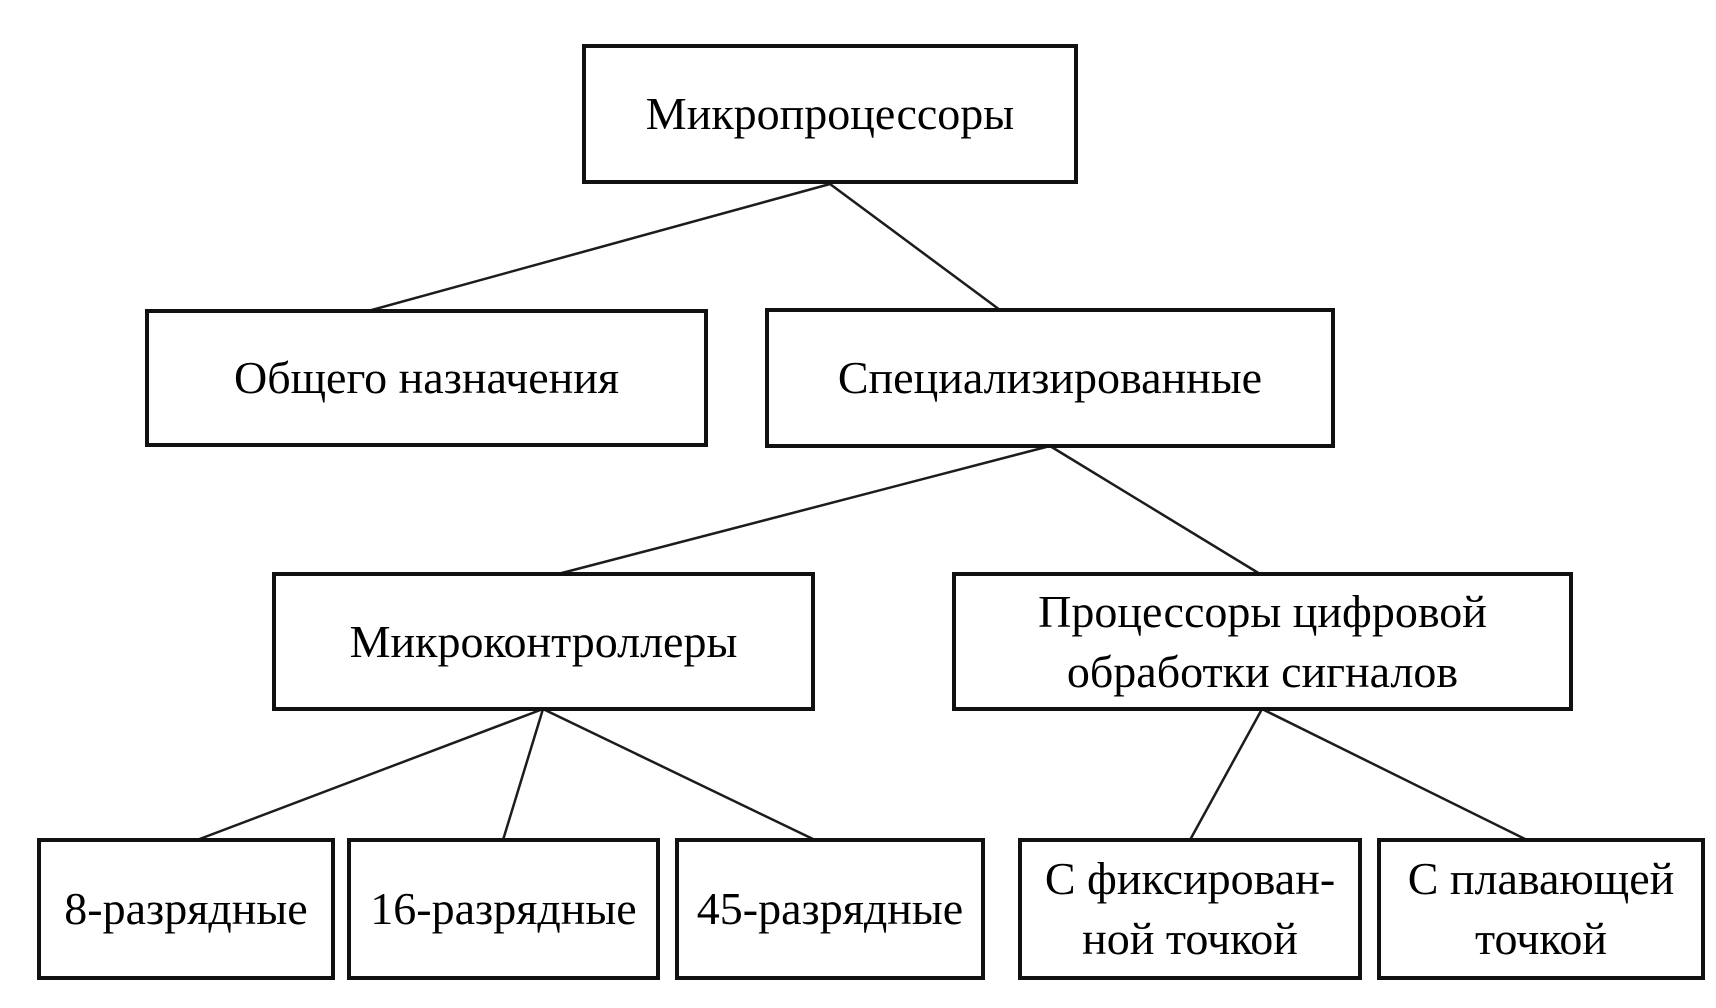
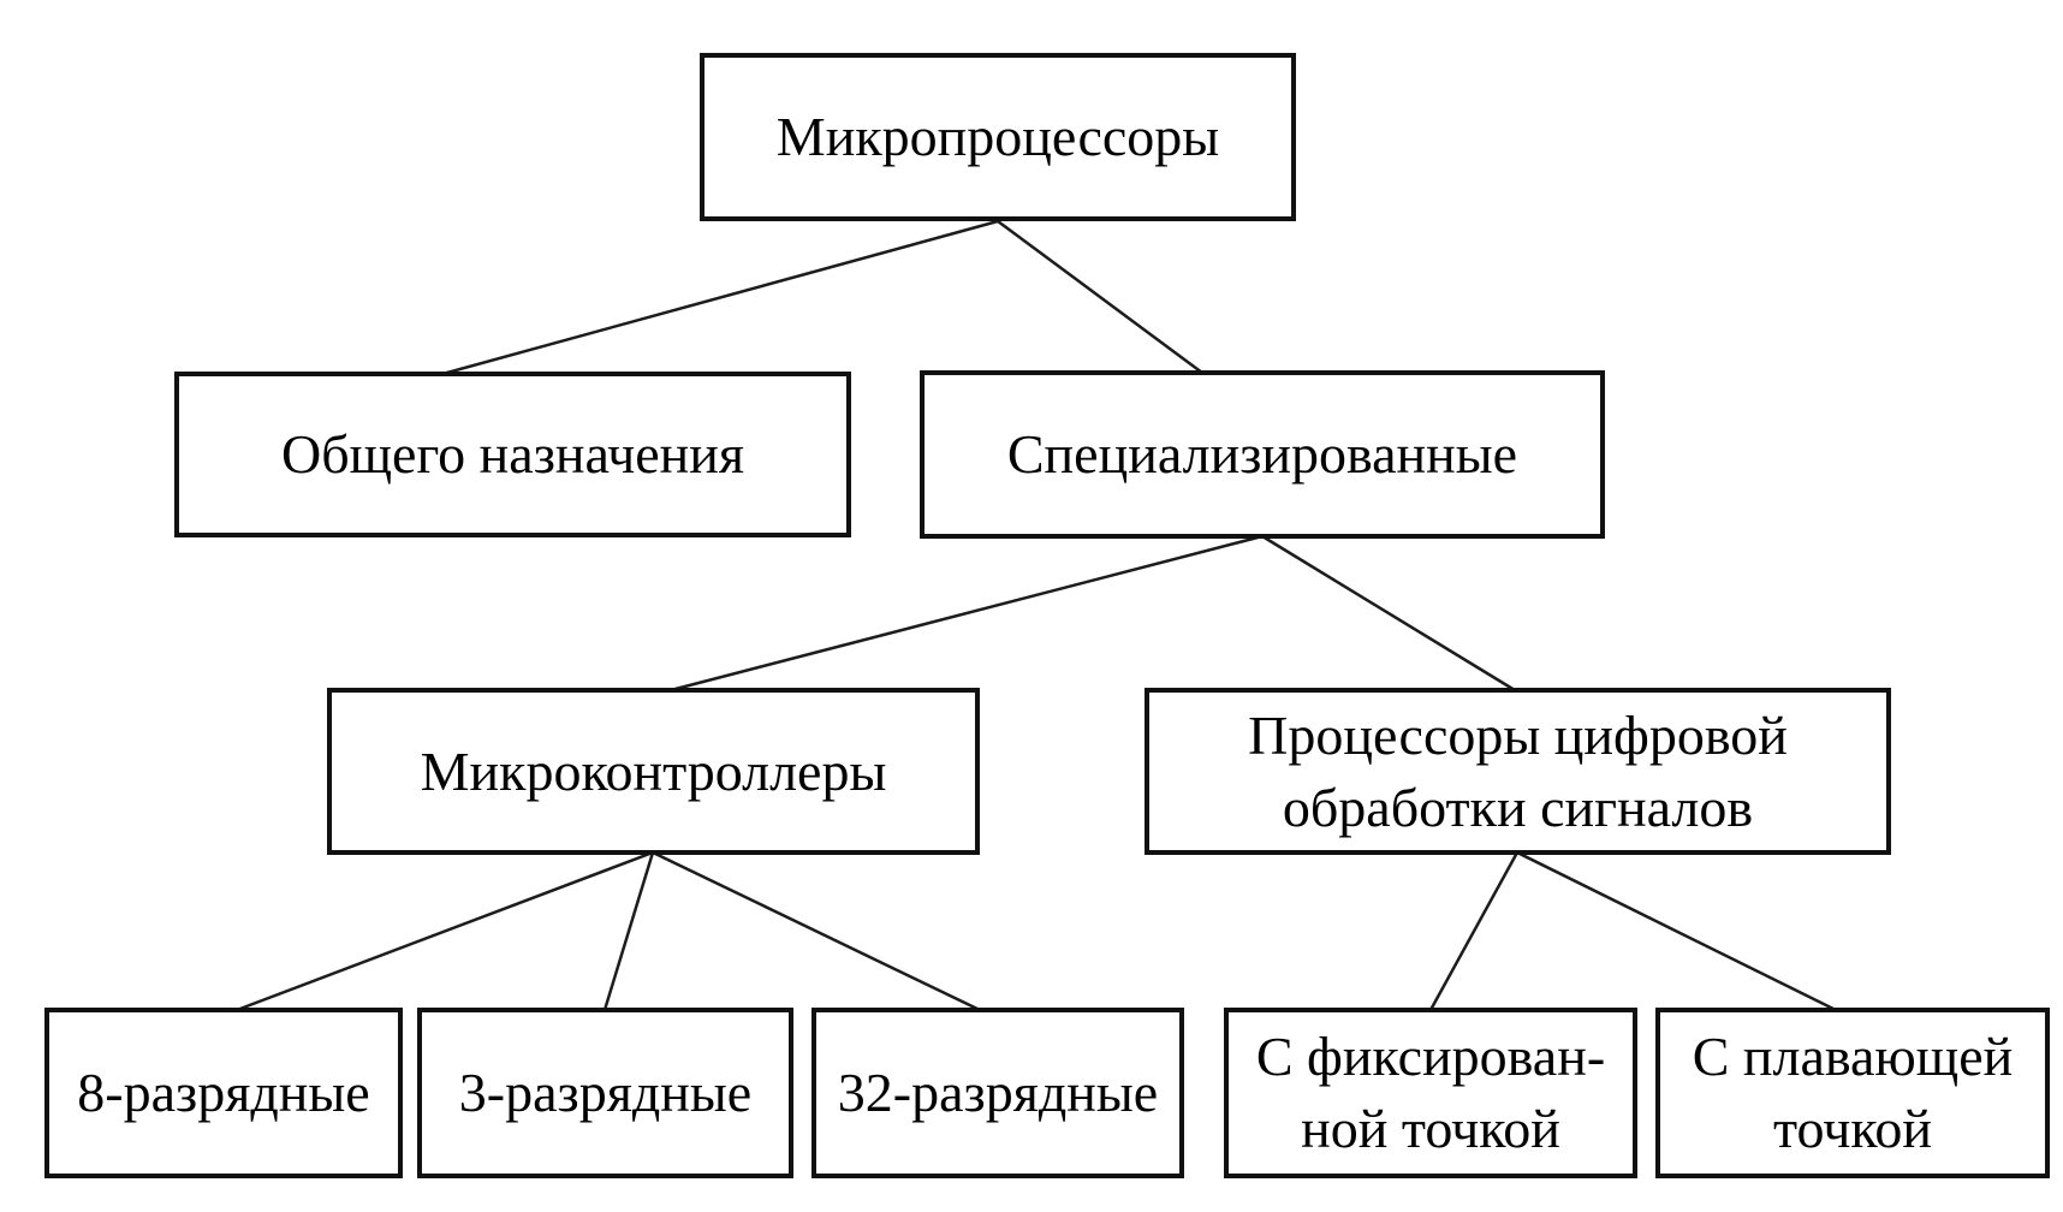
  Микропроцессоры
  Общего назначения
  Специализированные
  Микроконтроллеры
  Процессоры цифровой
  обработки сигналов
  8-разрядные
- 16-разрядные
+ 3-разрядные
- 45-разрядные
+ 32-разрядные
  С фиксирован-
  ной точкой
  С плавающей
  точкой
